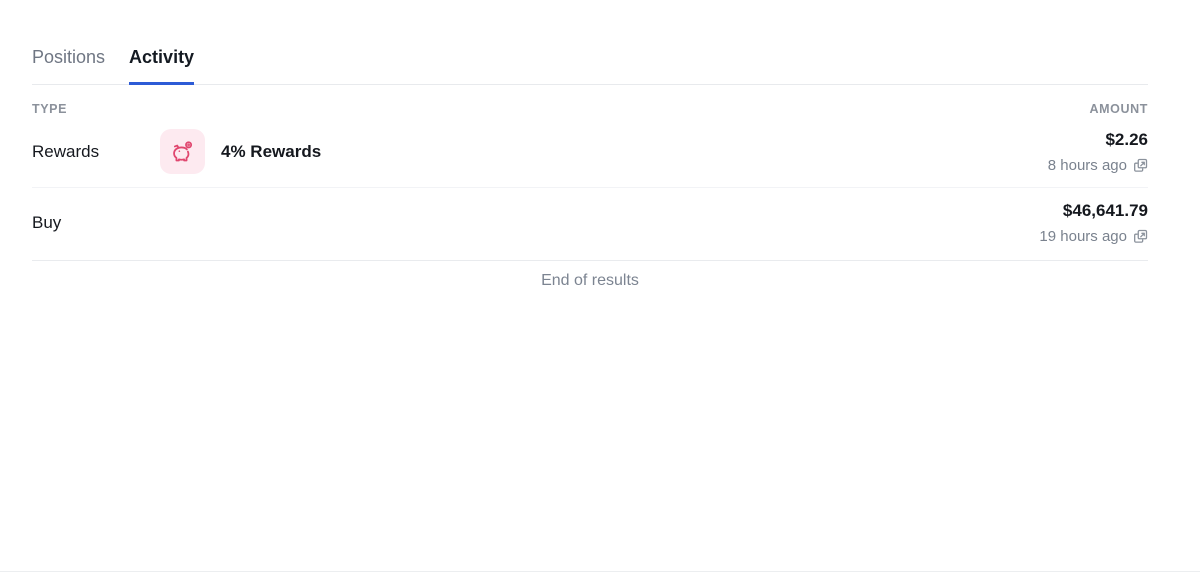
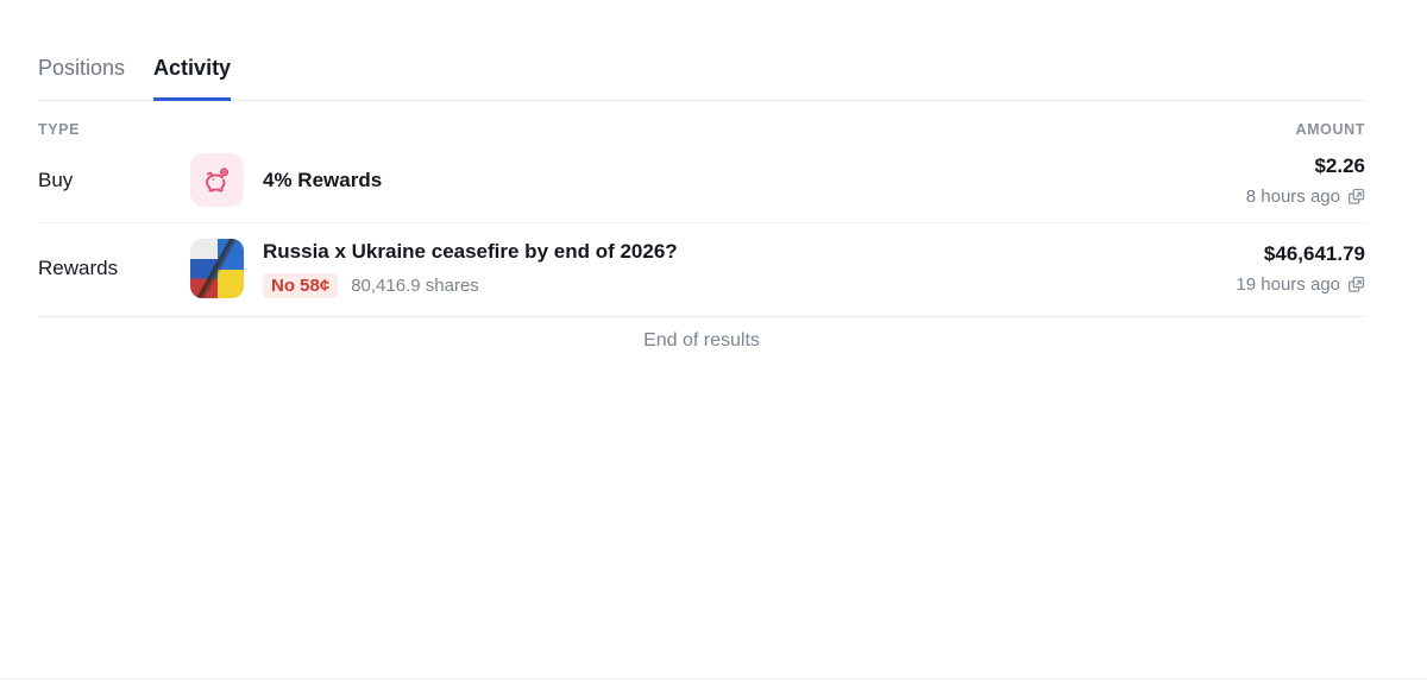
  Positions
  Activity
  TYPE
  AMOUNT
- Rewards
+ Buy
  4% Rewards
  $2.26
  8 hours ago
- Buy
+ Rewards
+ Russia x Ukraine ceasefire by end of 2026?
+ No 58¢
+ 80,416.9 shares
  $46,641.79
  19 hours ago
  End of results
